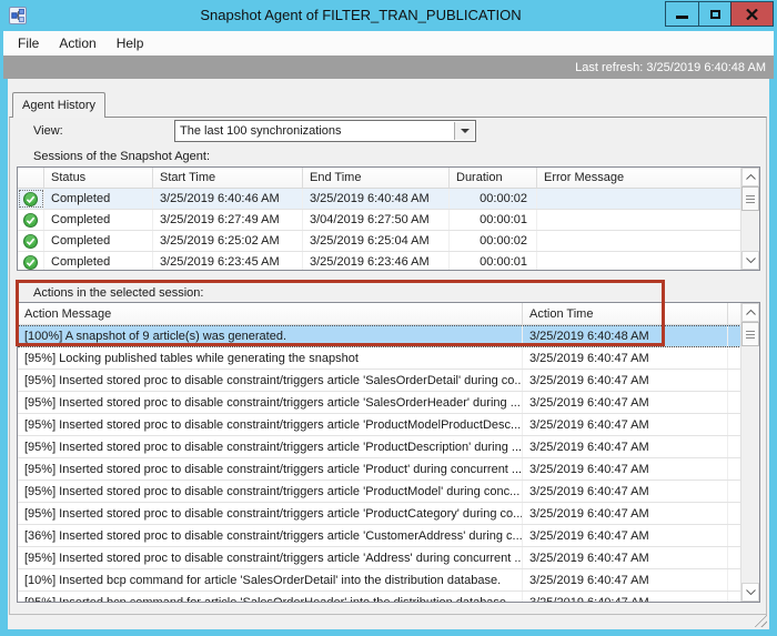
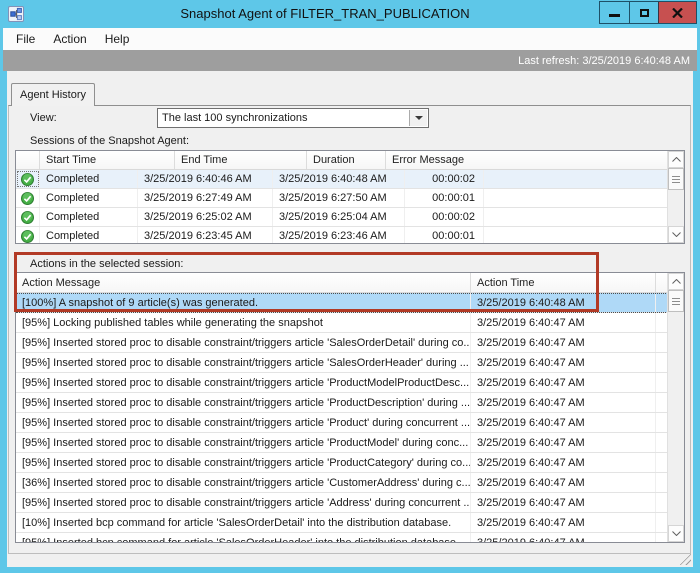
  Snapshot Agent of FILTER_TRAN_PUBLICATION
  File
  Action
  Help
  Last refresh: 3/25/2019 6:40:48 AM
  Agent History
  View:
  The last 100 synchronizations
  Sessions of the Snapshot Agent:
- Status
  Start Time
  End Time
  Duration
  Error Message
  Completed
  3/25/2019 6:40:46 AM
  3/25/2019 6:40:48 AM
  00:00:02
  Completed
  3/25/2019 6:27:49 AM
- 3/04/2019 6:27:50 AM
+ 3/25/2019 6:27:50 AM
  00:00:01
  Completed
  3/25/2019 6:25:02 AM
  3/25/2019 6:25:04 AM
  00:00:02
  Completed
  3/25/2019 6:23:45 AM
  3/25/2019 6:23:46 AM
  00:00:01
  Actions in the selected session:
  Action Message
  Action Time
  [100%] A snapshot of 9 article(s) was generated.
  3/25/2019 6:40:48 AM
  [95%] Locking published tables while generating the snapshot
  3/25/2019 6:40:47 AM
  [95%] Inserted stored proc to disable constraint/triggers article 'SalesOrderDetail' during co..
  3/25/2019 6:40:47 AM
  [95%] Inserted stored proc to disable constraint/triggers article 'SalesOrderHeader' during ...
  3/25/2019 6:40:47 AM
  [95%] Inserted stored proc to disable constraint/triggers article 'ProductModelProductDesc...
  3/25/2019 6:40:47 AM
  [95%] Inserted stored proc to disable constraint/triggers article 'ProductDescription' during ...
  3/25/2019 6:40:47 AM
  [95%] Inserted stored proc to disable constraint/triggers article 'Product' during concurrent ...
  3/25/2019 6:40:47 AM
  [95%] Inserted stored proc to disable constraint/triggers article 'ProductModel' during conc...
  3/25/2019 6:40:47 AM
  [95%] Inserted stored proc to disable constraint/triggers article 'ProductCategory' during co...
  3/25/2019 6:40:47 AM
  [36%] Inserted stored proc to disable constraint/triggers article 'CustomerAddress' during c...
  3/25/2019 6:40:47 AM
  [95%] Inserted stored proc to disable constraint/triggers article 'Address' during concurrent ..
  3/25/2019 6:40:47 AM
  [10%] Inserted bcp command for article 'SalesOrderDetail' into the distribution database.
  3/25/2019 6:40:47 AM
